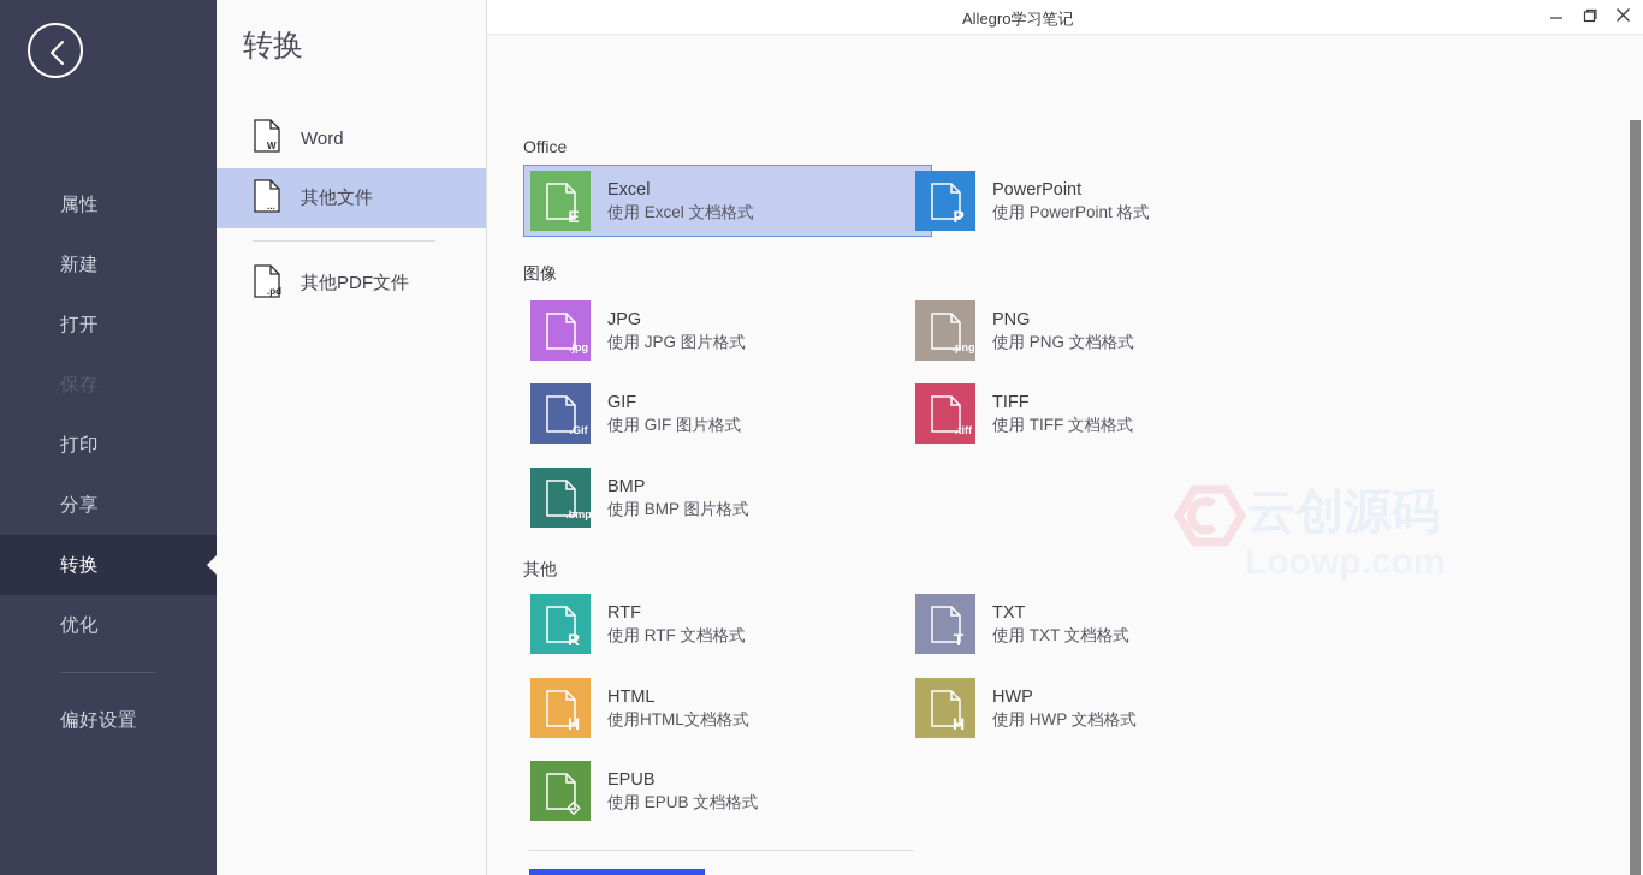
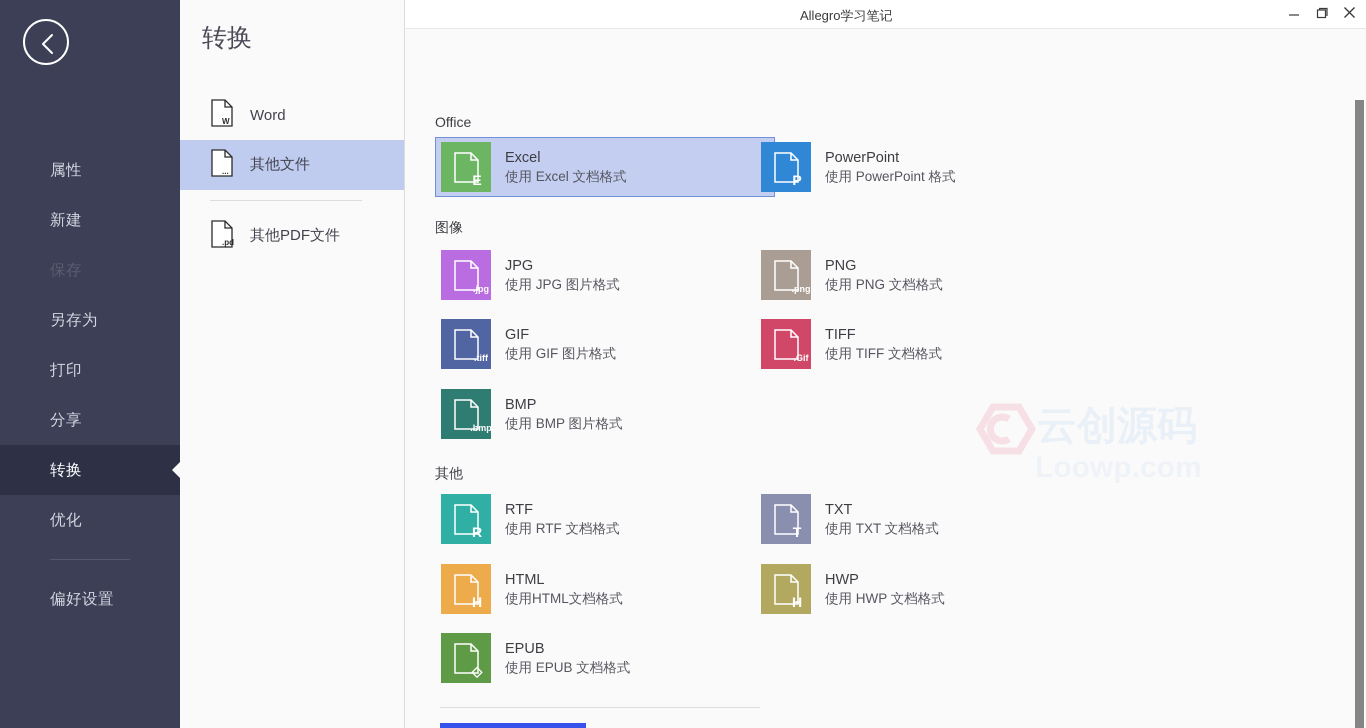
  属性
  新建
- 打开
  保存
+ 另存为
  打印
  分享
  转换
  优化
  偏好设置
  转换
  W
  Word
  ...
  其他文件
  .pd
  其他PDF文件
  Allegro学习笔记
  Office
  E
  Excel
  使用 Excel 文档格式
  P
  PowerPoint
  使用 PowerPoint 格式
  图像
  .jpg
  JPG
  使用 JPG 图片格式
  .png
  PNG
  使用 PNG 文档格式
- .Gif
+ .tiff
  GIF
  使用 GIF 图片格式
- .tiff
+ .Gif
  TIFF
  使用 TIFF 文档格式
  .bmp
  BMP
  使用 BMP 图片格式
  其他
  R
  RTF
  使用 RTF 文档格式
  T
  TXT
  使用 TXT 文档格式
  H
  HTML
  使用HTML文档格式
  H
  HWP
  使用 HWP 文档格式
  ◇
  EPUB
  使用 EPUB 文档格式
